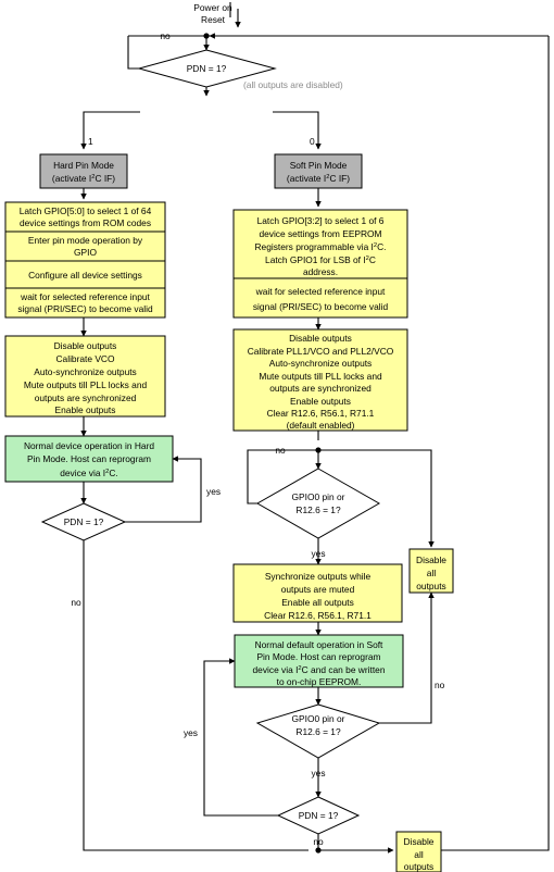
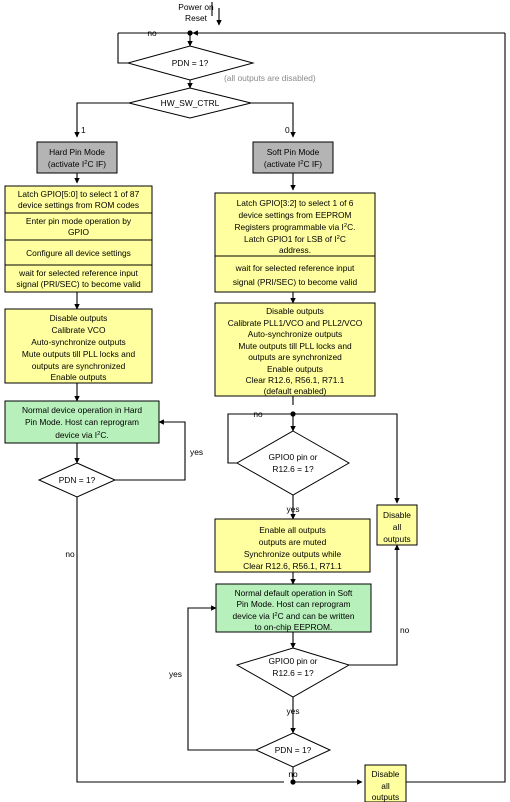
  Power on
  Reset
  PDN = 1?
  no
  (all outputs are disabled)
+ HW_SW_CTRL
  1
  0
  Hard Pin Mode
  (activate I C IF)
- Latch GPIO[5:0] to select 1 of 64
+ Latch GPIO[5:0] to select 1 of 87
  device settings from ROM codes
  Enter pin mode operation by
  GPIO
  Configure all device settings
  wait for selected reference input
  signal (PRI/SEC) to become valid
  Disable outputs
  Calibrate VCO
  Auto-synchronize outputs
  Mute outputs till PLL locks and
  outputs are synchronized
  Enable outputs
  Normal device operation in Hard
  Pin Mode. Host can reprogram
  device via I C.
  PDN = 1?
  yes
  no
  Soft Pin Mode
  (activate I C IF)
  Latch GPIO[3:2] to select 1 of 6
  device settings from EEPROM
  Registers programmable via I C.
  Latch GPIO1 for LSB of I C
  address.
  wait for selected reference input
  signal (PRI/SEC) to become valid
  Disable outputs
  Calibrate PLL1/VCO and PLL2/VCO
  Auto-synchronize outputs
  Mute outputs till PLL locks and
  outputs are synchronized
  Enable outputs
  Clear R12.6, R56.1, R71.1
  (default enabled)
  GPIO0 pin or
  R12.6 = 1?
  no
  yes
- Synchronize outputs while
+ Enable all outputs
  outputs are muted
- Enable all outputs
+ Synchronize outputs while
  Clear R12.6, R56.1, R71.1
  Normal default operation in Soft
  Pin Mode. Host can reprogram
  device via I C and can be written
  to on-chip EEPROM.
  GPIO0 pin or
  R12.6 = 1?
  no
  yes
  yes
  PDN = 1?
  no
  Disable
  all
  outputs
  Disable
  all
  outputs
